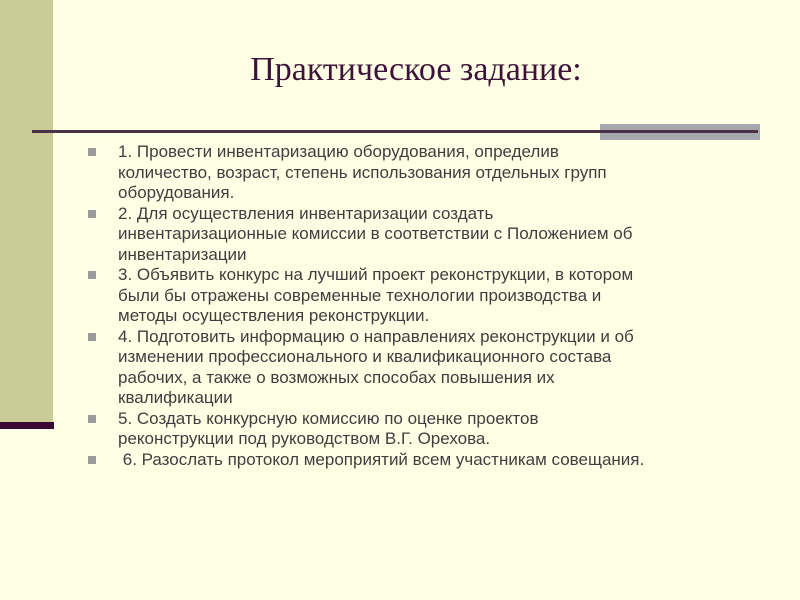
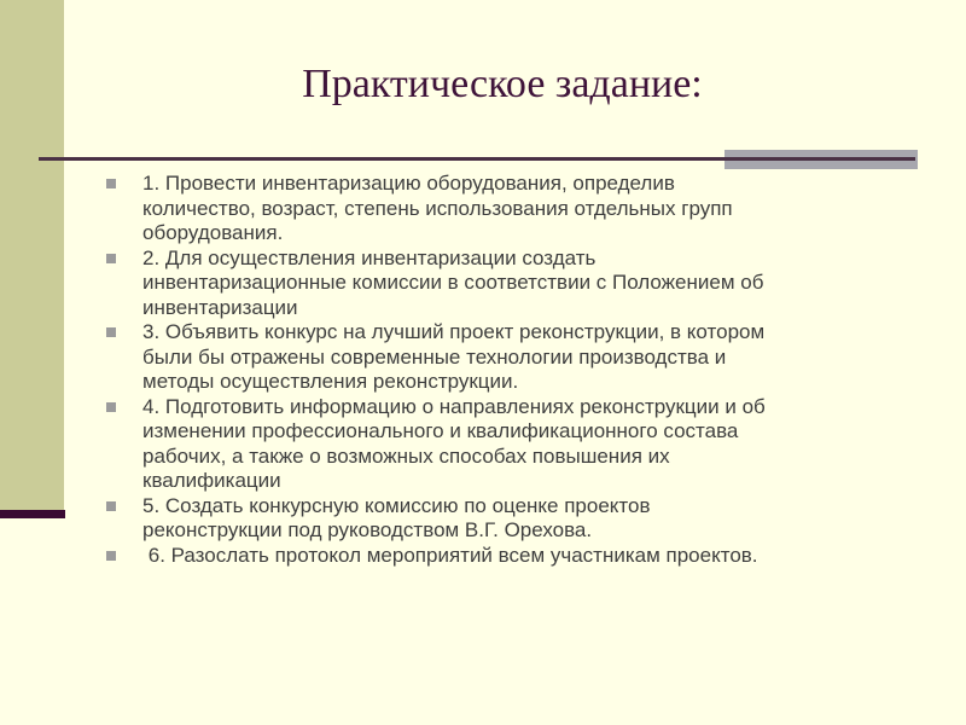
  Практическое задание:
  1. Провести инвентаризацию оборудования, определив
  количество, возраст, степень использования отдельных групп
  оборудования.
  2. Для осуществления инвентаризации создать
  инвентаризационные комиссии в соответствии с Положением об
  инвентаризации
  3. Объявить конкурс на лучший проект реконструкции, в котором
  были бы отражены современные технологии производства и
  методы осуществления реконструкции.
  4. Подготовить информацию о направлениях реконструкции и об
  изменении профессионального и квалификационного состава
  рабочих, а также о возможных способах повышения их
  квалификации
  5. Создать конкурсную комиссию по оценке проектов
  реконструкции под руководством В.Г. Орехова.
- 6. Разослать протокол мероприятий всем участникам совещания.
+ 6. Разослать протокол мероприятий всем участникам проектов.
